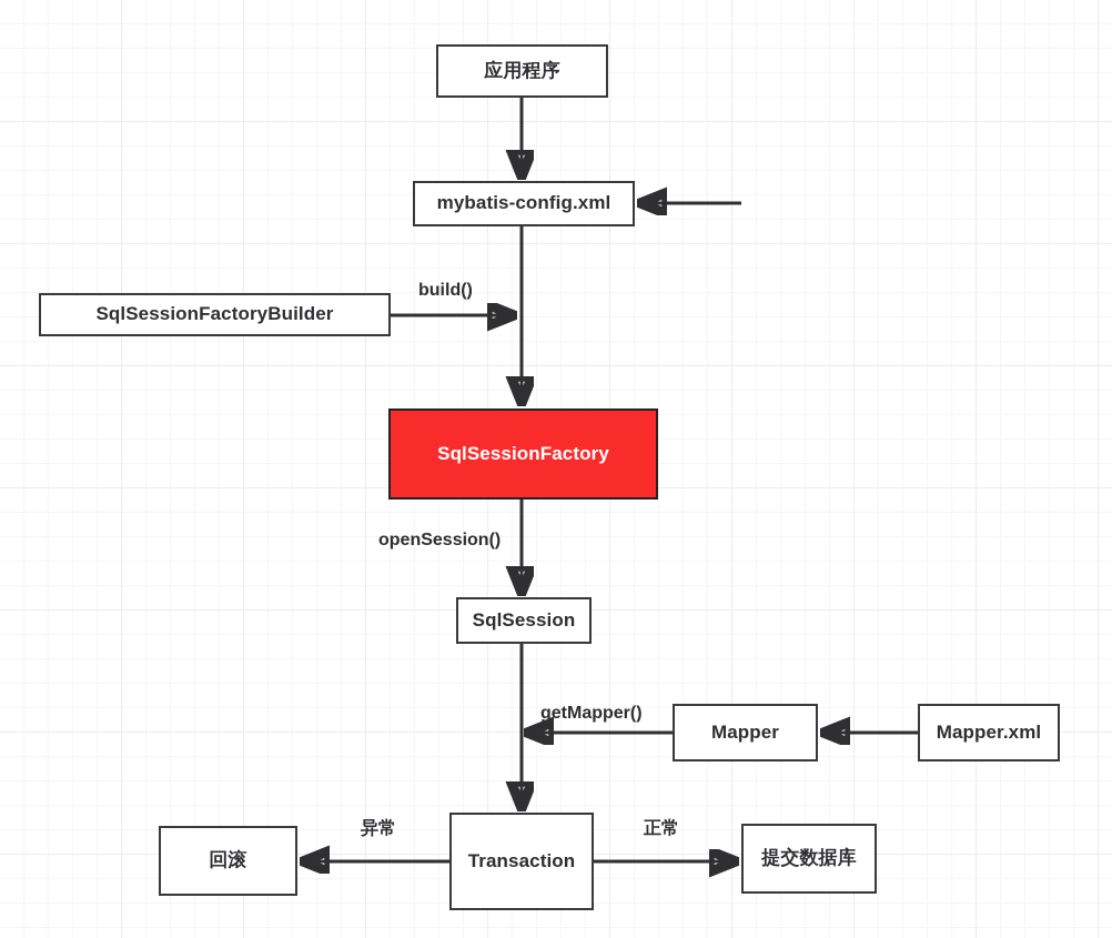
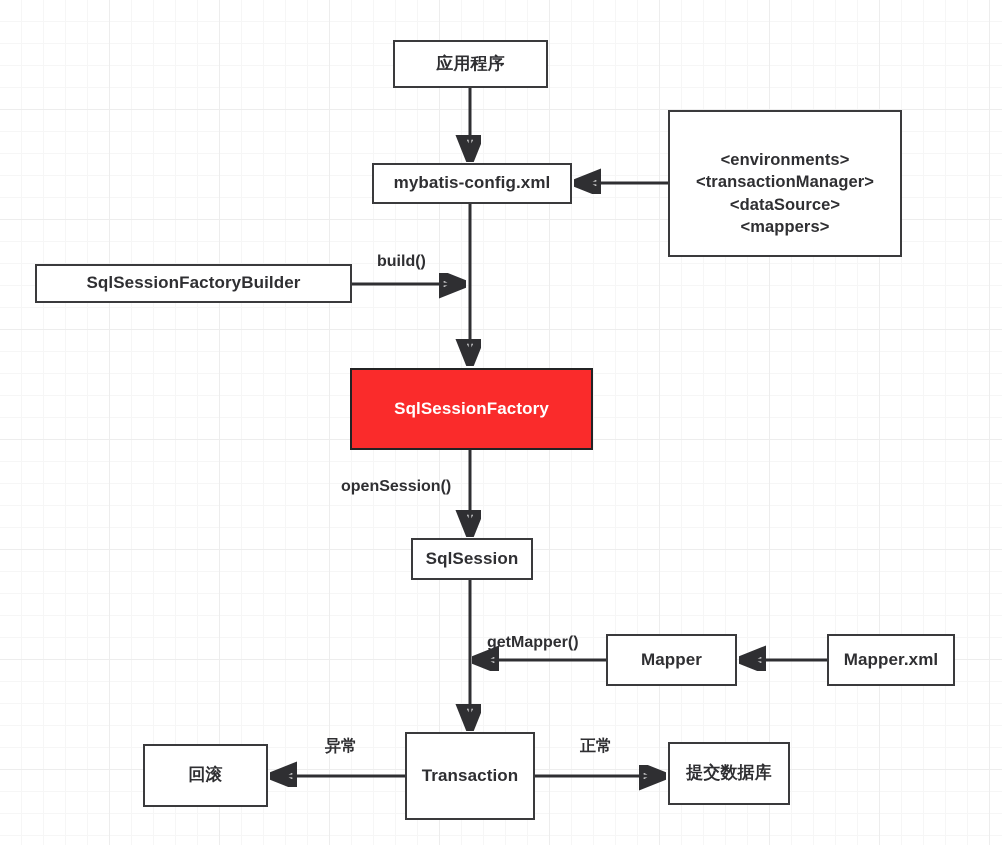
  应用程序
  mybatis-config.xml
+ <environments>
+ <transactionManager>
+ <dataSource>
+ <mappers>
  SqlSessionFactoryBuilder
  SqlSessionFactory
  SqlSession
  Mapper
  Mapper.xml
  Transaction
  回滚
  提交数据库
  build()
  openSession()
  getMapper()
  异常
  正常
